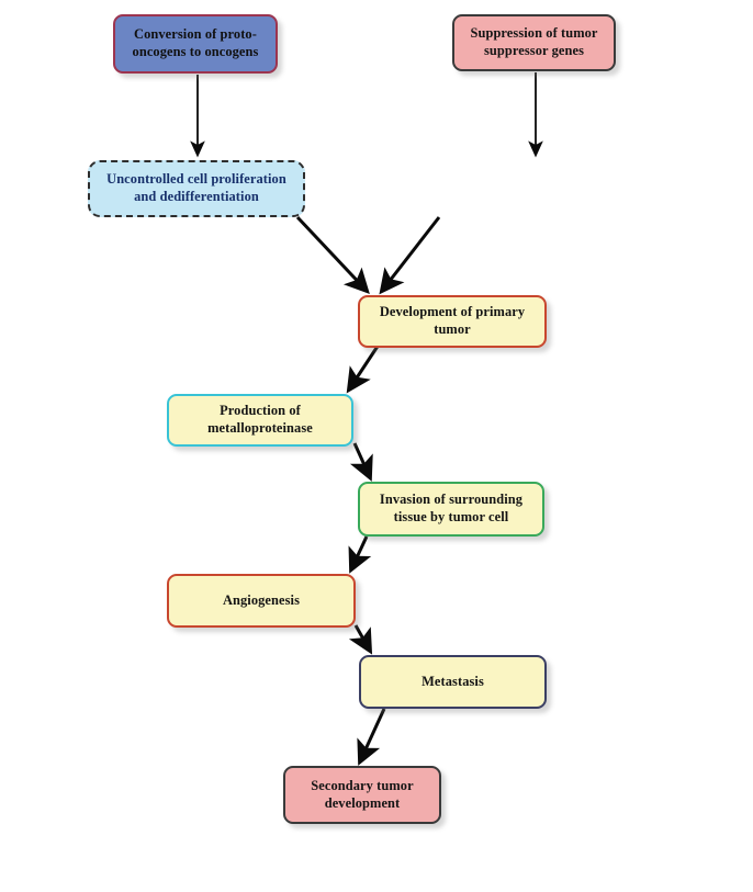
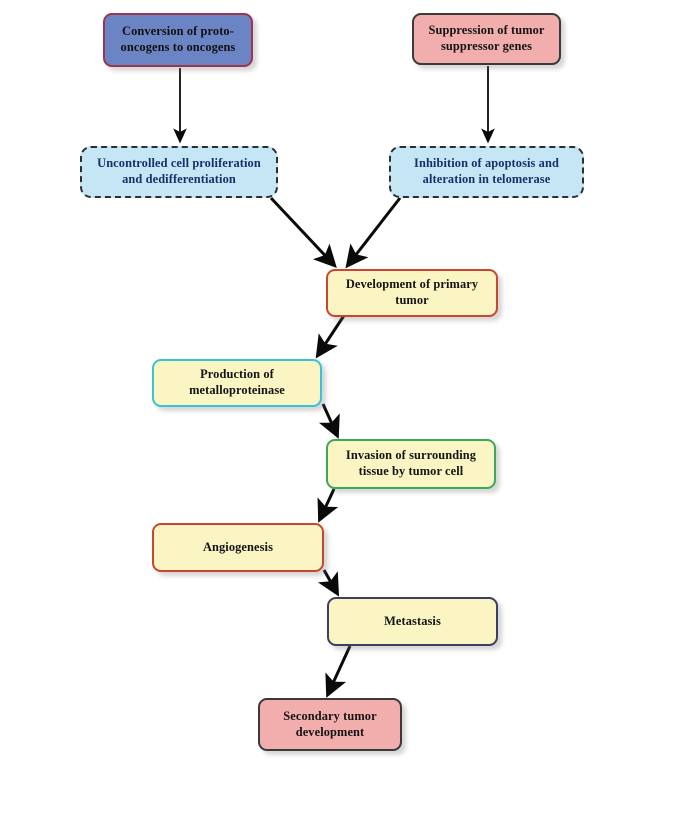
  Conversion of proto-
  oncogens to oncogens
  Suppression of tumor
  suppressor genes
  Uncontrolled cell proliferation
  and dedifferentiation
+ Inhibition of apoptosis and
+ alteration in telomerase
  Development of primary
  tumor
  Production of
  metalloproteinase
  Invasion of surrounding
  tissue by tumor cell
  Angiogenesis
  Metastasis
  Secondary tumor
  development
